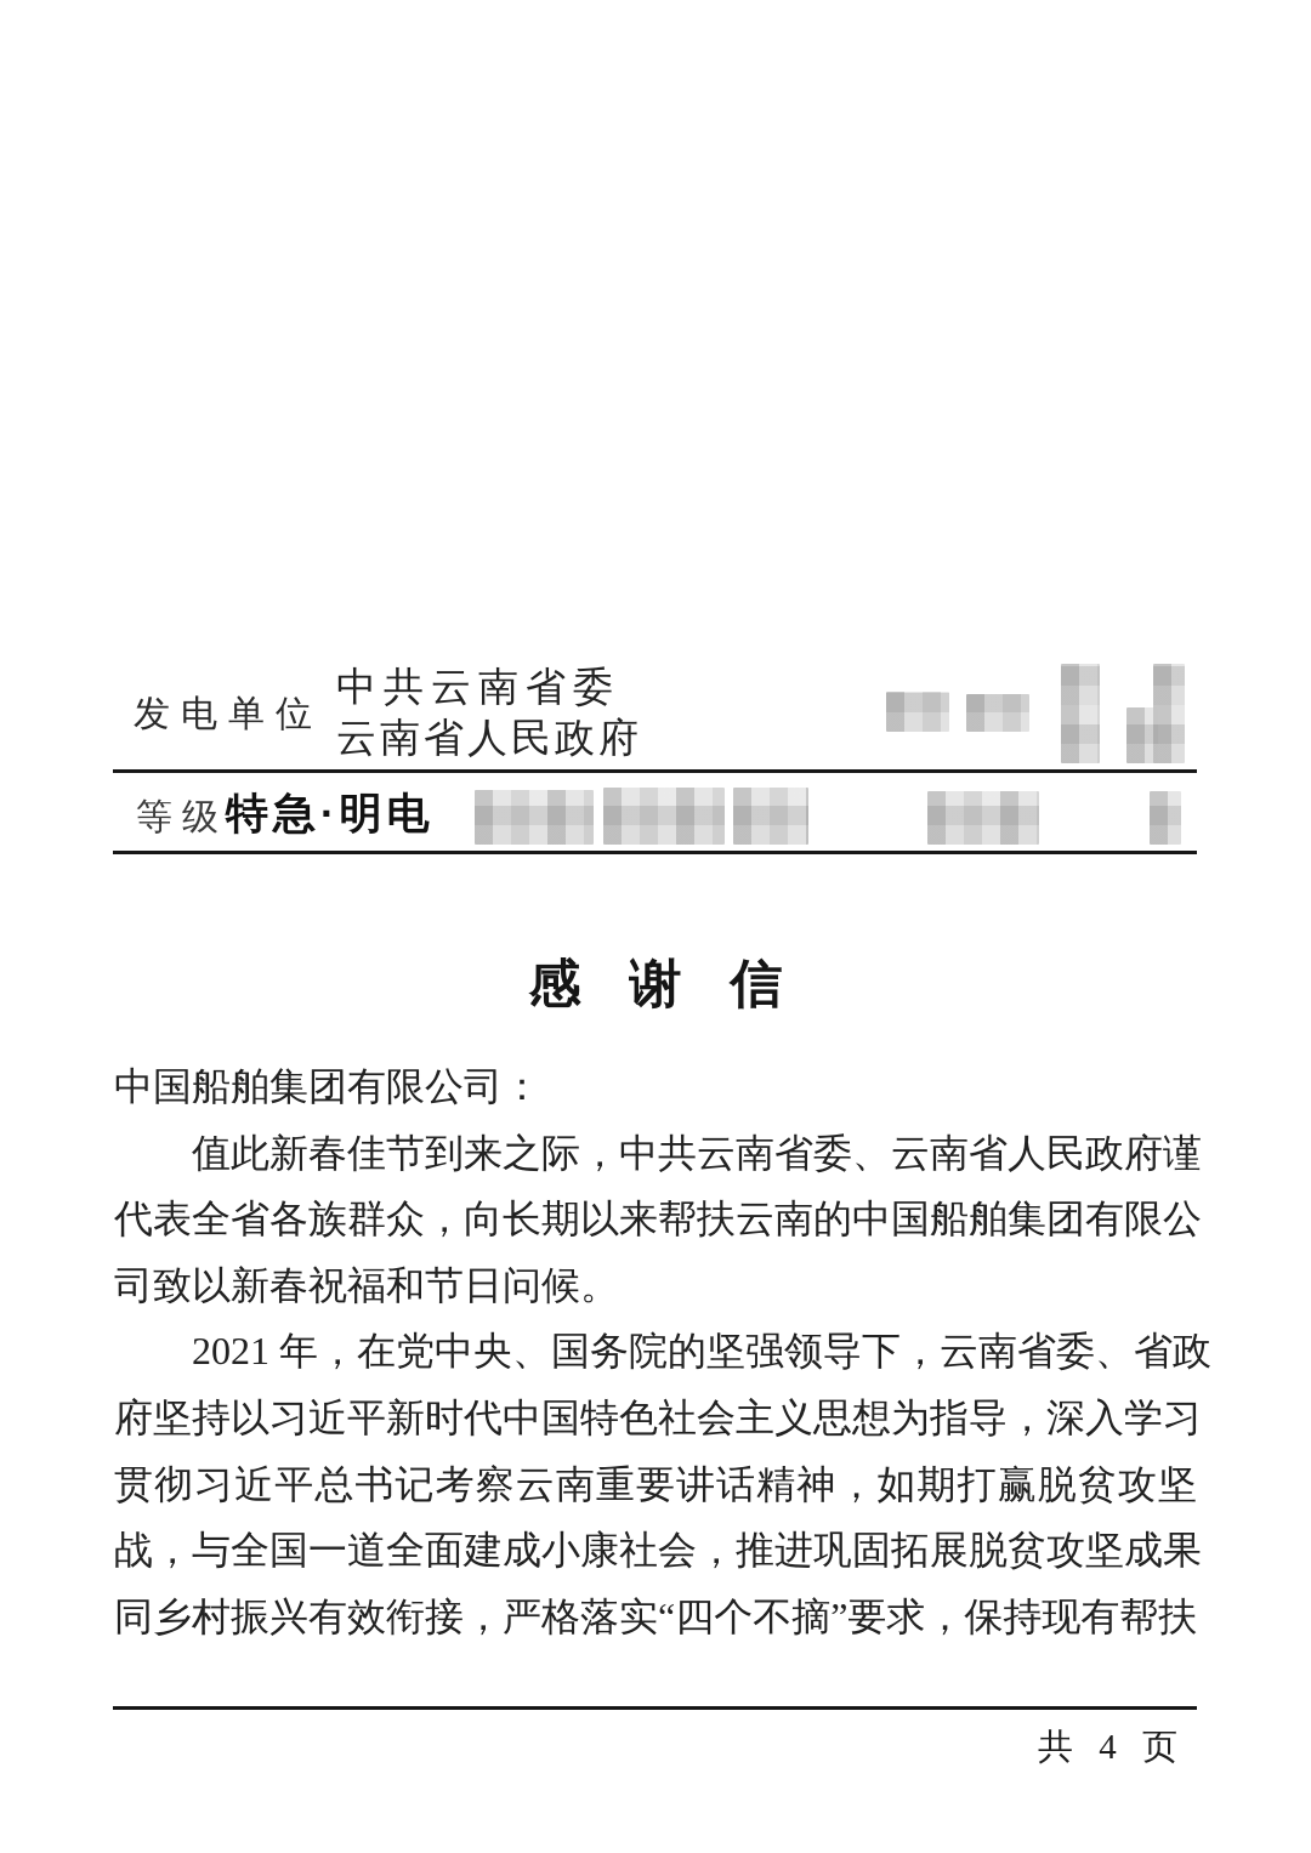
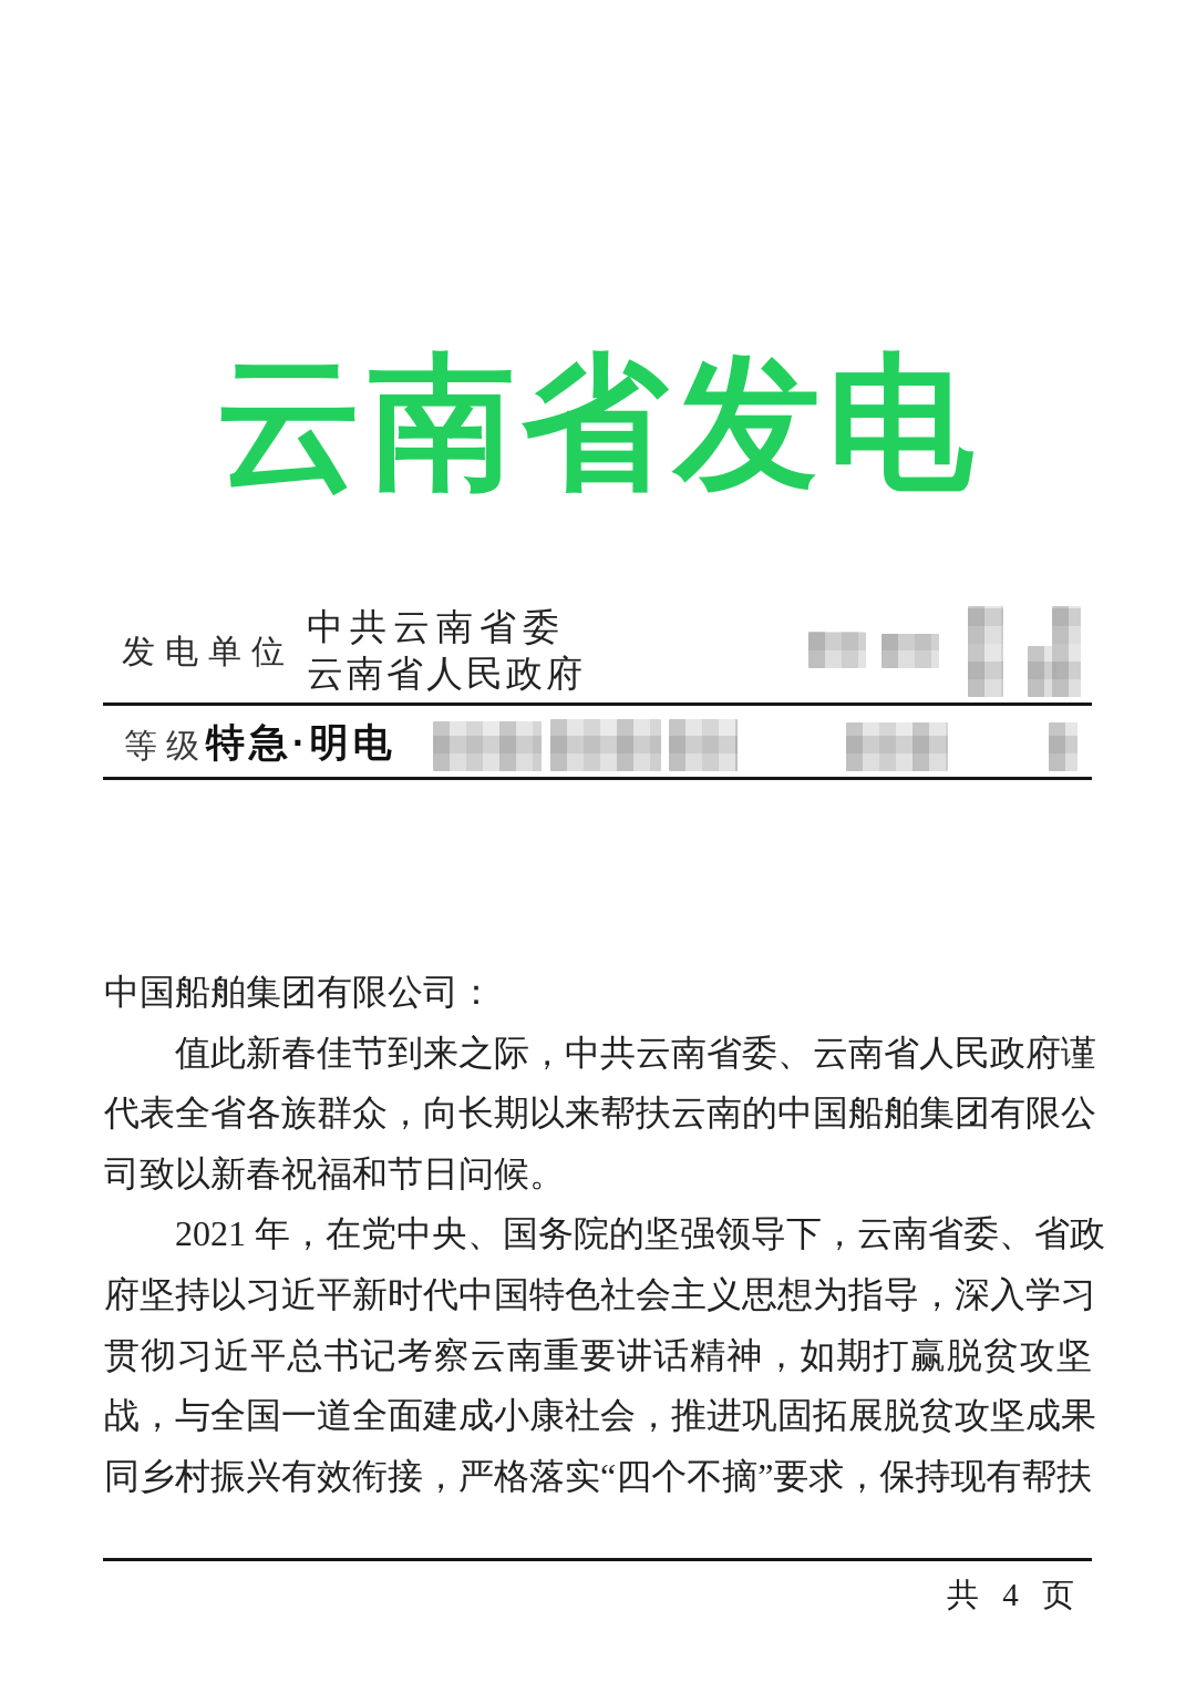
+ 云南省发电
  发电单位
  中共云南省委
  云南省人民政府
  等级
  特急·明电
- 感谢信
  中国船舶集团有限公司：
  值此新春佳节到来之际，中共云南省委、云南省人民政府谨
  代表全省各族群众，向长期以来帮扶云南的中国船舶集团有限公
  司致以新春祝福和节日问候。
  2021 年，在党中央、国务院的坚强领导下，云南省委、省政
  府坚持以习近平新时代中国特色社会主义思想为指导，深入学习
  贯彻习近平总书记考察云南重要讲话精神，如期打赢脱贫攻坚
  战，与全国一道全面建成小康社会，推进巩固拓展脱贫攻坚成果
  同乡村振兴有效衔接，严格落实“四个不摘”要求，保持现有帮扶
  共 4 页
